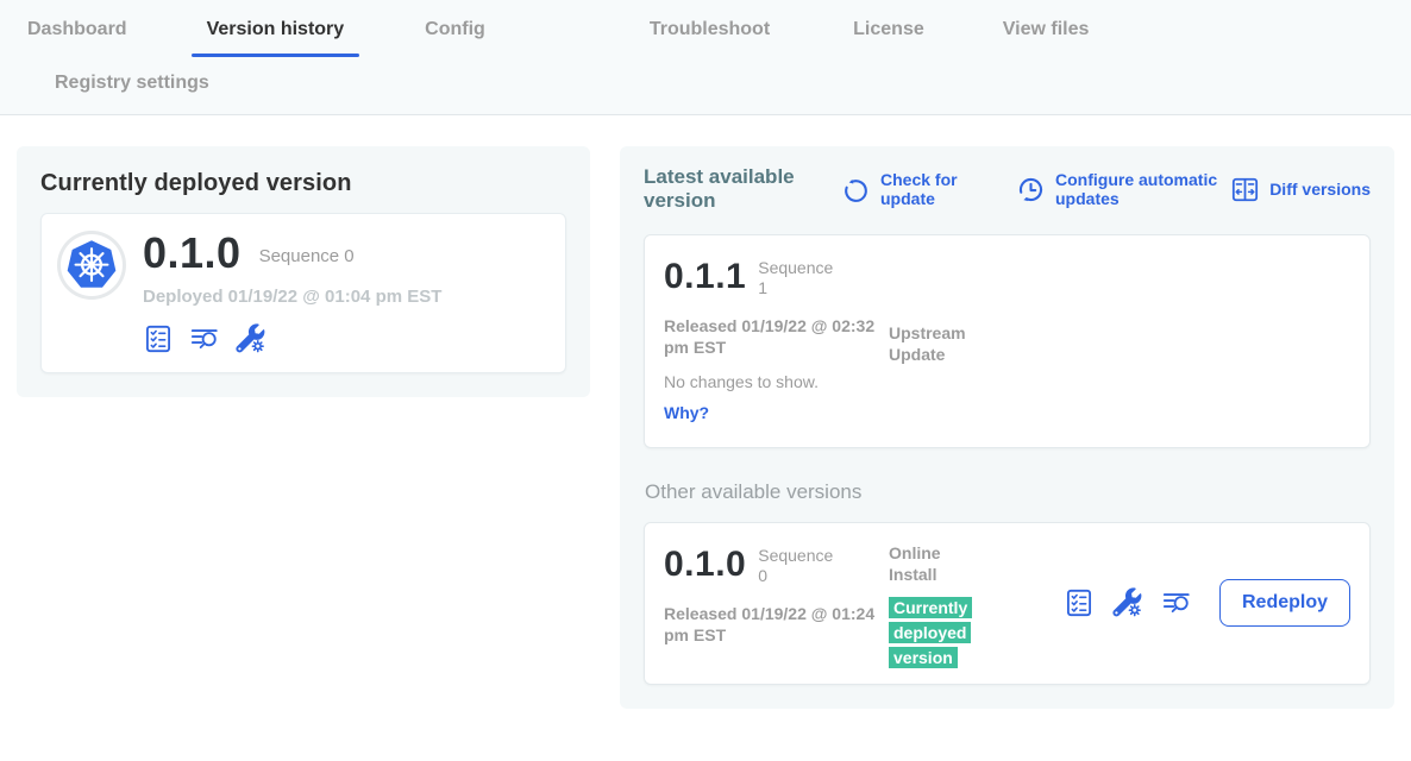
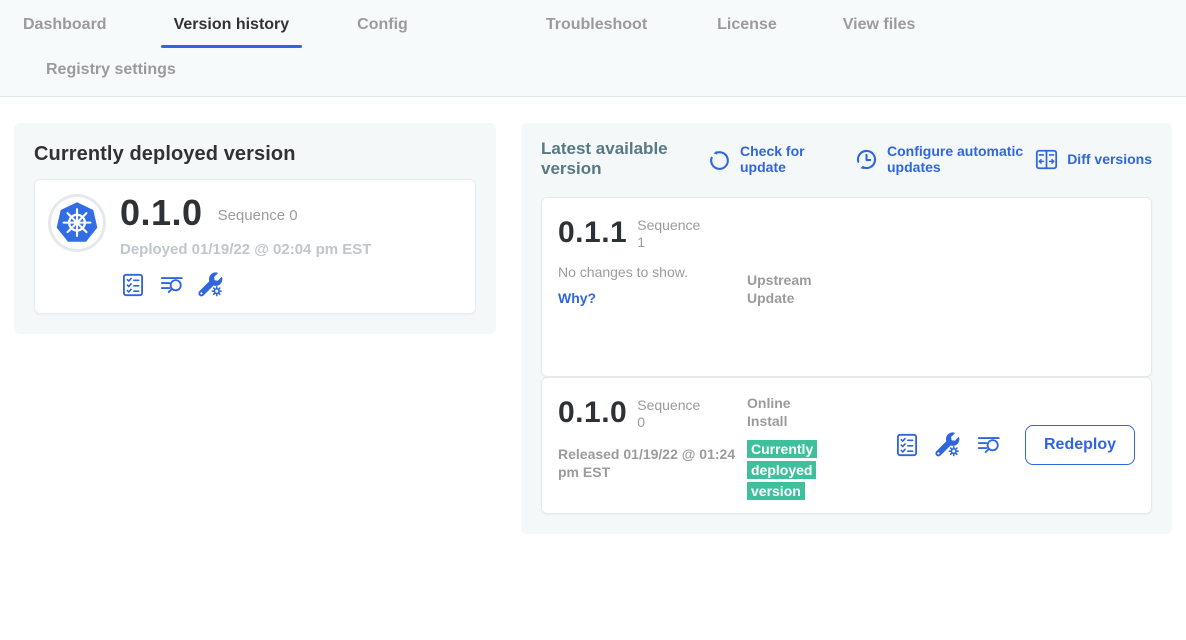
  Dashboard
  Version history
  Config
  Troubleshoot
  License
  View files
  Registry settings
  Currently deployed version
  0.1.0
  Sequence 0
- Deployed 01/19/22 @ 01:04 pm EST
+ Deployed 01/19/22 @ 02:04 pm EST
  Latest available version
  Check for update
  Configure automatic updates
  Diff versions
  0.1.1
  Sequence 1
- Released 01/19/22 @ 02:32 pm EST
  No changes to show.
  Why?
  Upstream Update
- Other available versions
  0.1.0
  Sequence 0
  Released 01/19/22 @ 01:24 pm EST
  Online Install
  Currently deployed version
  Redeploy
